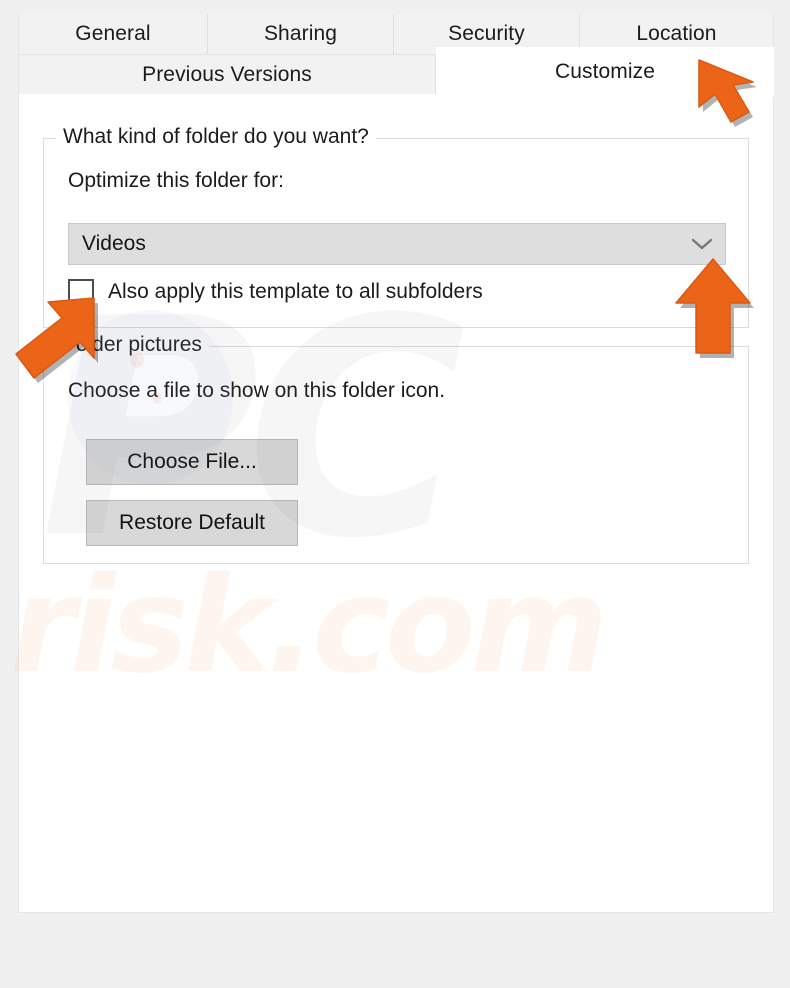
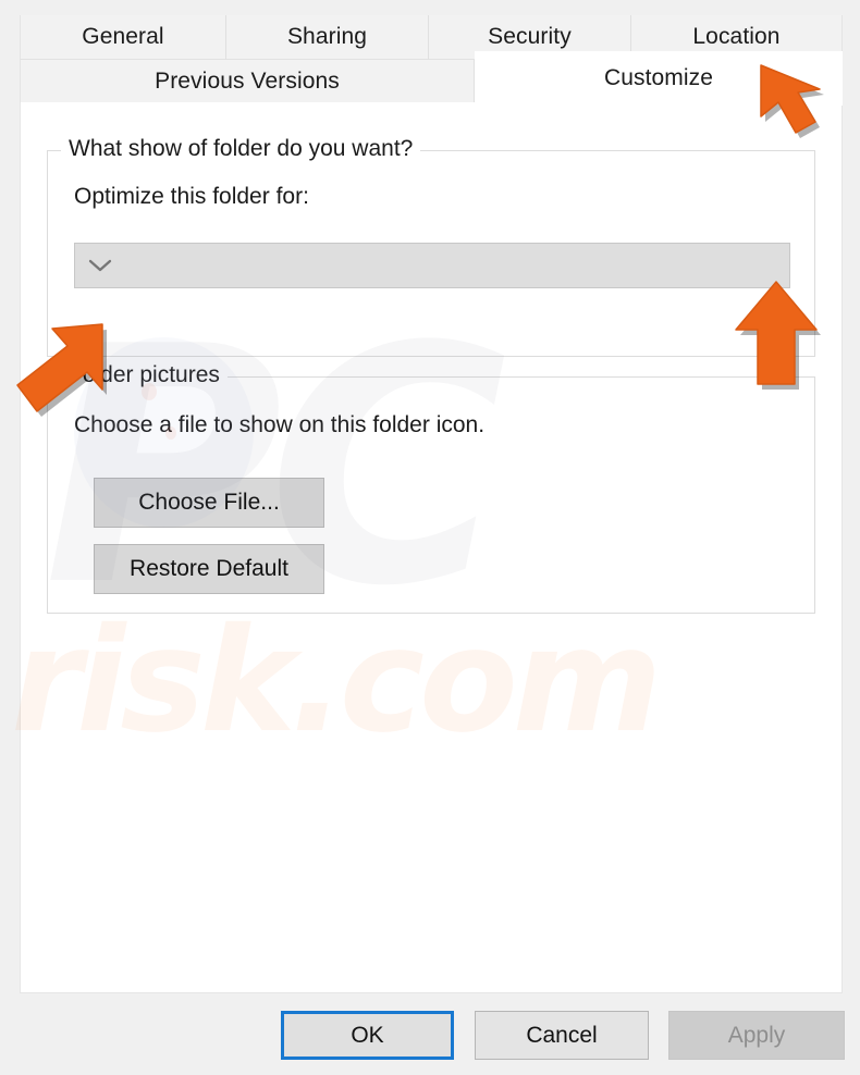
  General
  Sharing
  Security
  Location
  Previous Versions
  Customize
- What kind of folder do you want?
+ What show of folder do you want?
  Optimize this folder for:
- Videos
- Also apply this template to all subfolders
  der pictures
  Choose a file to show on this folder icon.
  Choose File...
  Restore Default
+ OK
+ Cancel
+ Apply
  PC
  risk.com
